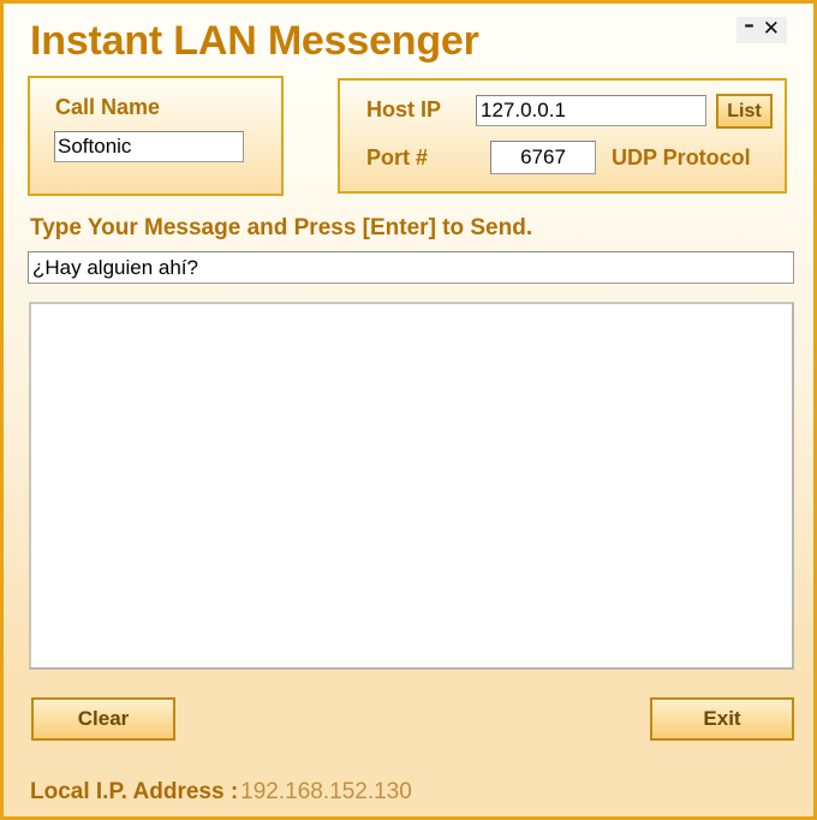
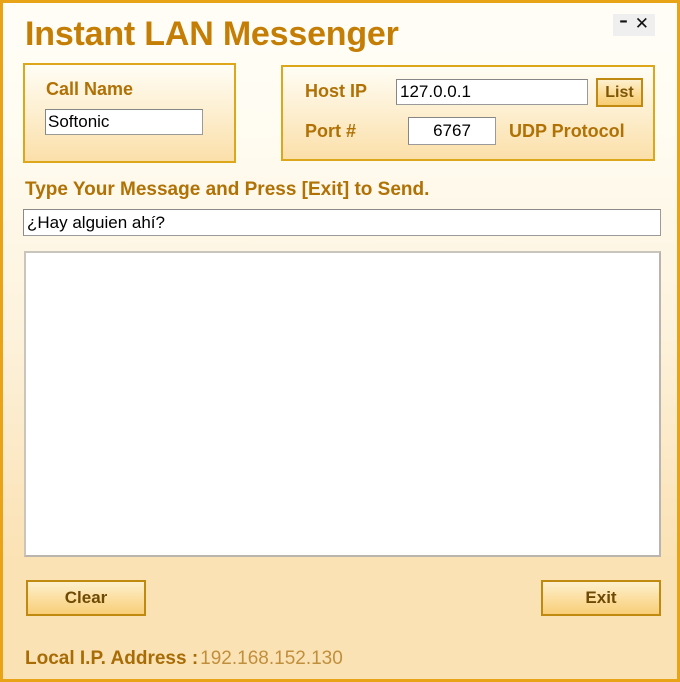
  –
  ✕
  Instant LAN Messenger
  Call Name
  Softonic
  Host IP
  127.0.0.1
  List
  Port #
  6767
  UDP Protocol
- Type Your Message and Press [Enter] to Send.
+ Type Your Message and Press [Exit] to Send.
  ¿Hay alguien ahí?
  Clear
  Exit
  Local I.P. Address :192.168.152.130
